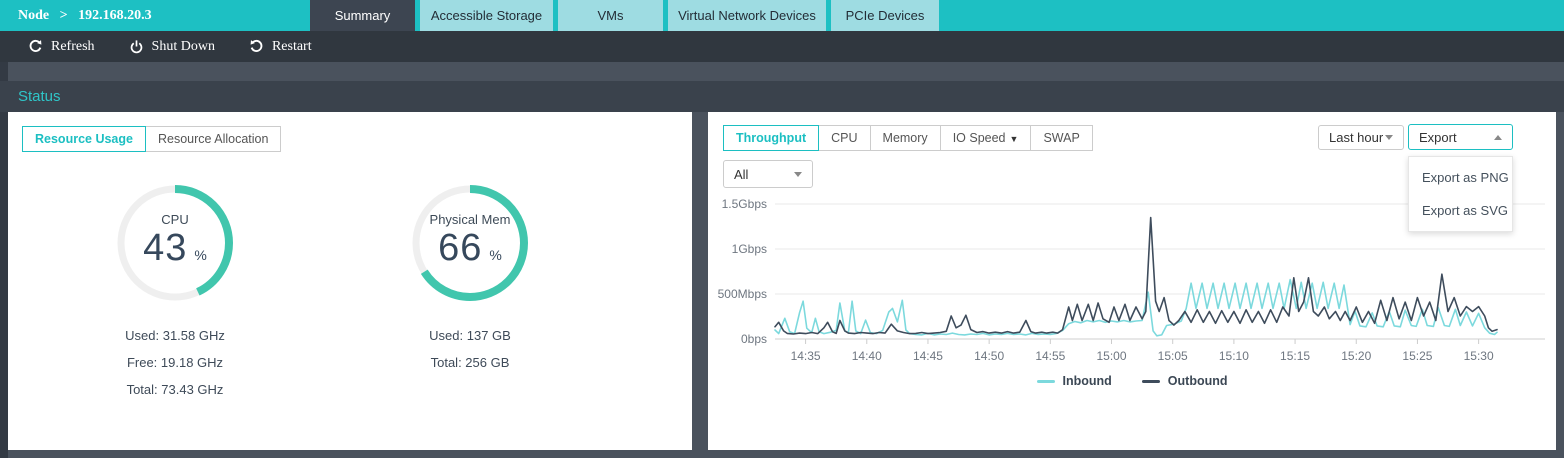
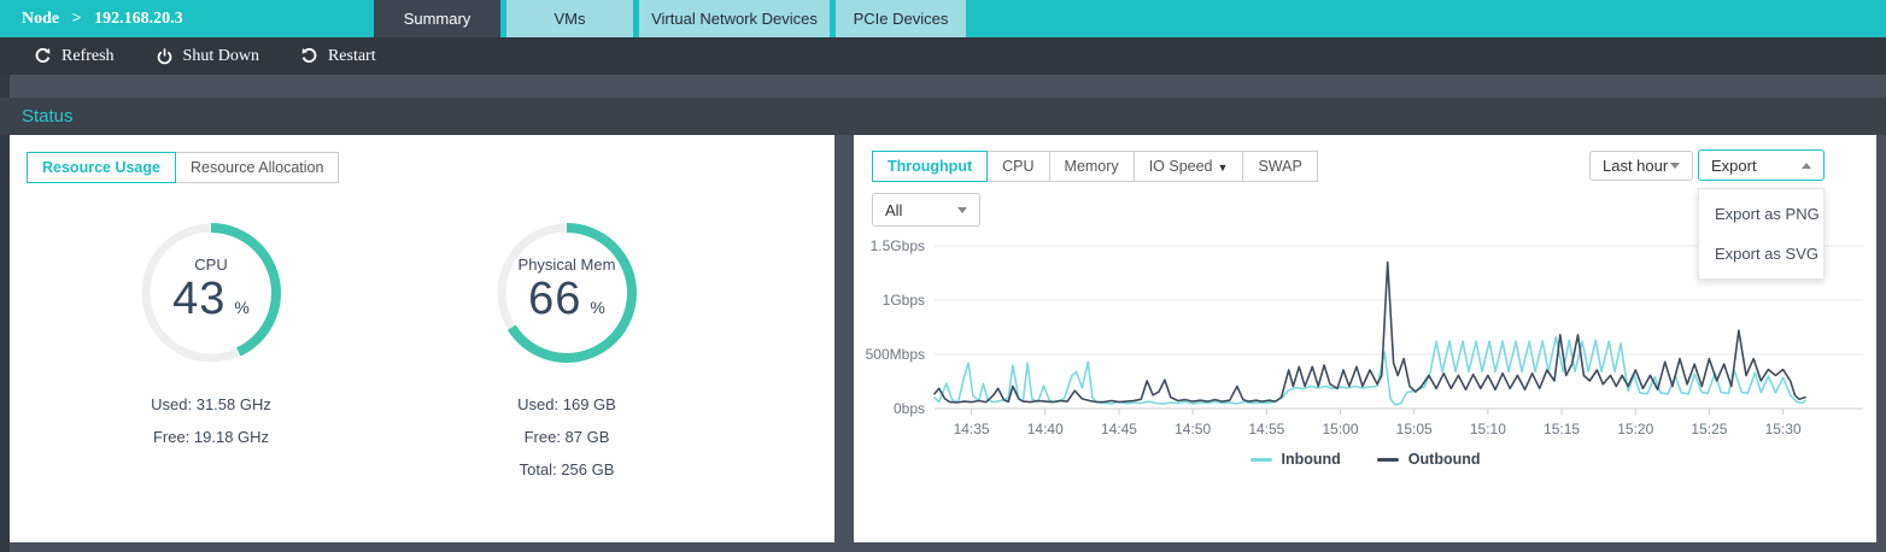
  Node > 192.168.20.3
  Summary
- Accessible Storage
  VMs
  Virtual Network Devices
  PCIe Devices
  Refresh
  Shut Down
  Restart
  Status
  Resource Usage
  Resource Allocation
  CPU
  43 %
  Used: 31.58 GHz
  Free: 19.18 GHz
- Total: 73.43 GHz
  Physical Mem
  66 %
- Used: 137 GB
+ Used: 169 GB
+ Free: 87 GB
  Total: 256 GB
  Throughput
  CPU
  Memory
  IO Speed ▼
  SWAP
  Last hour
  Export
  Export as PNG
  Export as SVG
  All
  0bps
  500Mbps
  1Gbps
  1.5Gbps
  14:35
  14:40
  14:45
  14:50
  14:55
  15:00
  15:05
  15:10
  15:15
  15:20
  15:25
  15:30
  Inbound
  Outbound
